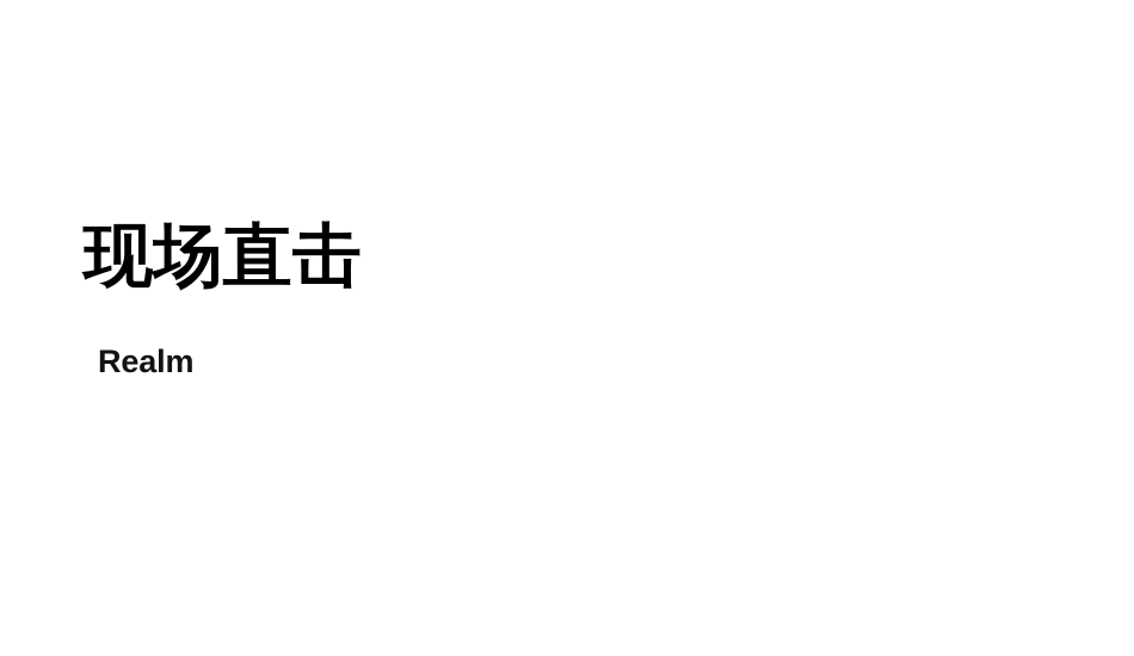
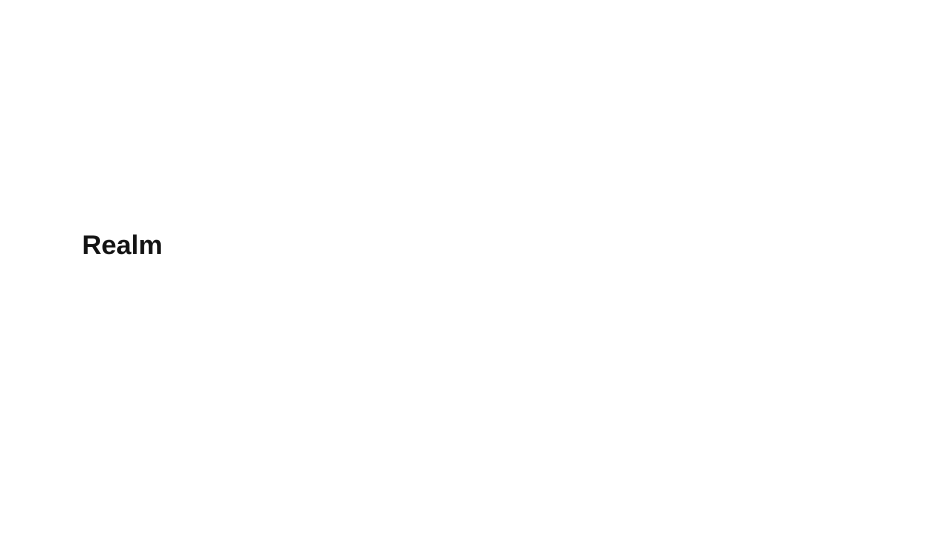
- 现场直击
  Realm
